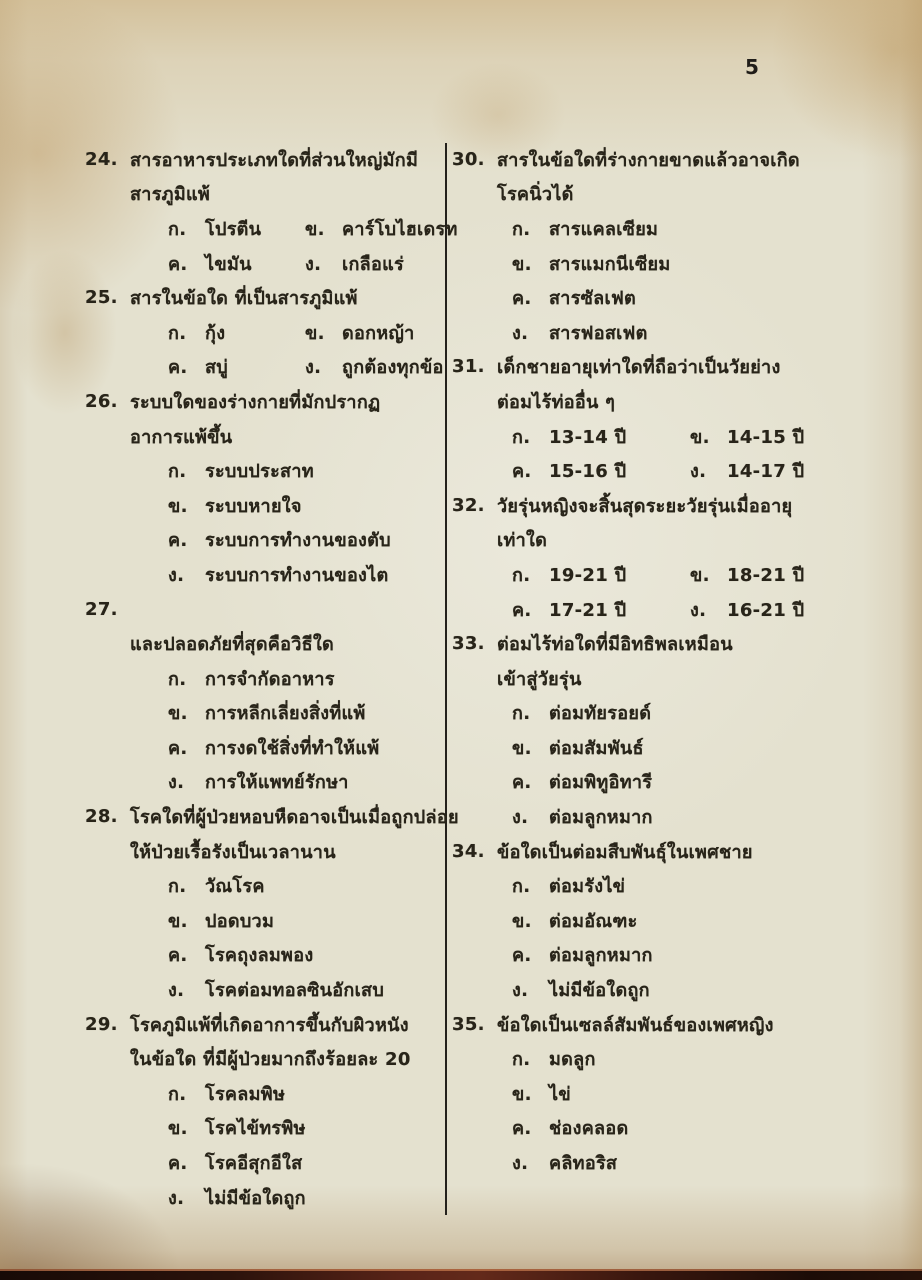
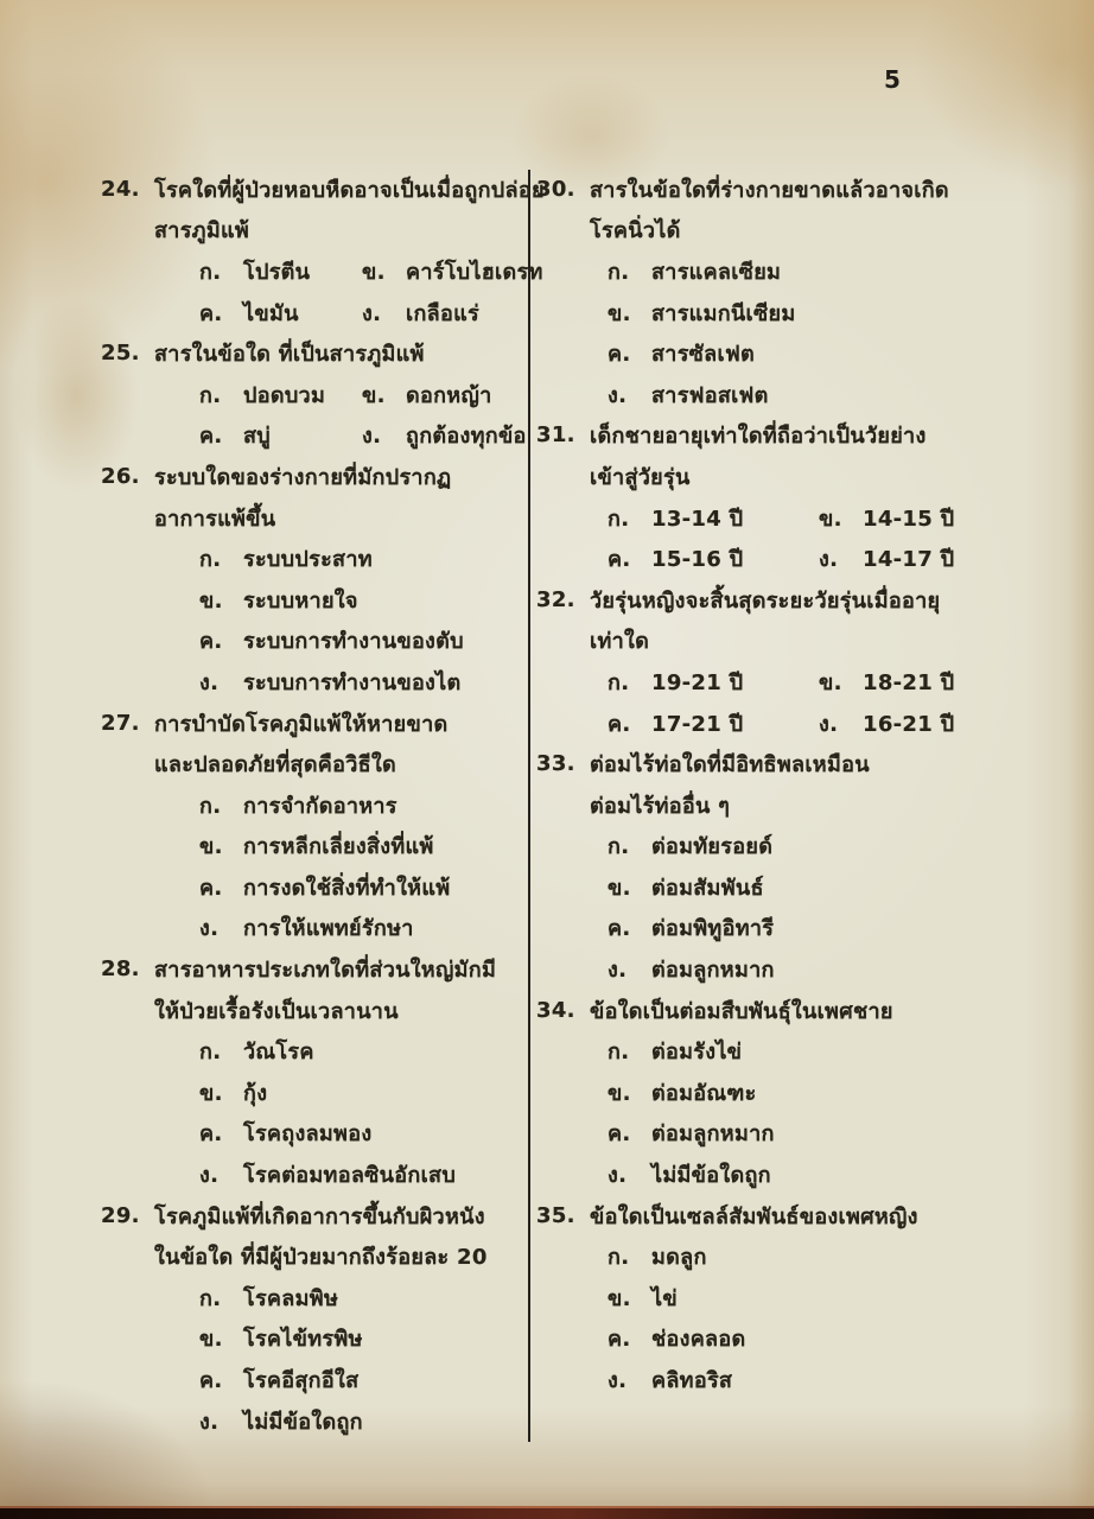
  5
  24.
- สารอาหารประเภทใดที่ส่วนใหญ่มักมี
+ โรคใดที่ผู้ป่วยหอบหืดอาจเป็นเมื่อถูกปล่อย
  สารภูมิแพ้
  ก.
  โปรตีน
  ข.
  คาร์โบไฮเดรท
  ค.
  ไขมัน
  ง.
  เกลือแร่
  25.
  สารในข้อใด ที่เป็นสารภูมิแพ้
  ก.
- กุ้ง
+ ปอดบวม
  ข.
  ดอกหญ้า
  ค.
  สบู่
  ง.
  ถูกต้องทุกข้อ
  26.
  ระบบใดของร่างกายที่มักปรากฏ
  อาการแพ้ขึ้น
  ก.
  ระบบประสาท
  ข.
  ระบบหายใจ
  ค.
  ระบบการทำงานของตับ
  ง.
  ระบบการทำงานของไต
  27.
+ การบำบัดโรคภูมิแพ้ให้หายขาด
  และปลอดภัยที่สุดคือวิธีใด
  ก.
  การจำกัดอาหาร
  ข.
  การหลีกเลี่ยงสิ่งที่แพ้
  ค.
  การงดใช้สิ่งที่ทำให้แพ้
  ง.
  การให้แพทย์รักษา
  28.
- โรคใดที่ผู้ป่วยหอบหืดอาจเป็นเมื่อถูกปล่อย
+ สารอาหารประเภทใดที่ส่วนใหญ่มักมี
  ให้ป่วยเรื้อรังเป็นเวลานาน
  ก.
  วัณโรค
  ข.
- ปอดบวม
+ กุ้ง
  ค.
  โรคถุงลมพอง
  ง.
  โรคต่อมทอลซินอักเสบ
  29.
  โรคภูมิแพ้ที่เกิดอาการขึ้นกับผิวหนัง
  ในข้อใด ที่มีผู้ป่วยมากถึงร้อยละ 20
  ก.
  โรคลมพิษ
  ข.
  โรคไข้ทรพิษ
  ค.
  โรคอีสุกอีใส
  ง.
  ไม่มีข้อใดถูก
  30.
  สารในข้อใดที่ร่างกายขาดแล้วอาจเกิด
  โรคนิ่วได้
  ก.
  สารแคลเซียม
  ข.
  สารแมกนีเซียม
  ค.
  สารซัลเฟต
  ง.
  สารฟอสเฟต
  31.
  เด็กชายอายุเท่าใดที่ถือว่าเป็นวัยย่าง
- ต่อมไร้ท่ออื่น ๆ
+ เข้าสู่วัยรุ่น
  ก.
  13-14 ปี
  ข.
  14-15 ปี
  ค.
  15-16 ปี
  ง.
  14-17 ปี
  32.
  วัยรุ่นหญิงจะสิ้นสุดระยะวัยรุ่นเมื่ออายุ
  เท่าใด
  ก.
  19-21 ปี
  ข.
  18-21 ปี
  ค.
  17-21 ปี
  ง.
  16-21 ปี
  33.
  ต่อมไร้ท่อใดที่มีอิทธิพลเหมือน
- เข้าสู่วัยรุ่น
+ ต่อมไร้ท่ออื่น ๆ
  ก.
  ต่อมทัยรอยด์
  ข.
  ต่อมสัมพันธ์
  ค.
  ต่อมพิทูอิทารี
  ง.
  ต่อมลูกหมาก
  34.
  ข้อใดเป็นต่อมสืบพันธุ์ในเพศชาย
  ก.
  ต่อมรังไข่
  ข.
  ต่อมอัณฑะ
  ค.
  ต่อมลูกหมาก
  ง.
  ไม่มีข้อใดถูก
  35.
  ข้อใดเป็นเซลล์สัมพันธ์ของเพศหญิง
  ก.
  มดลูก
  ข.
  ไข่
  ค.
  ช่องคลอด
  ง.
  คลิทอริส
